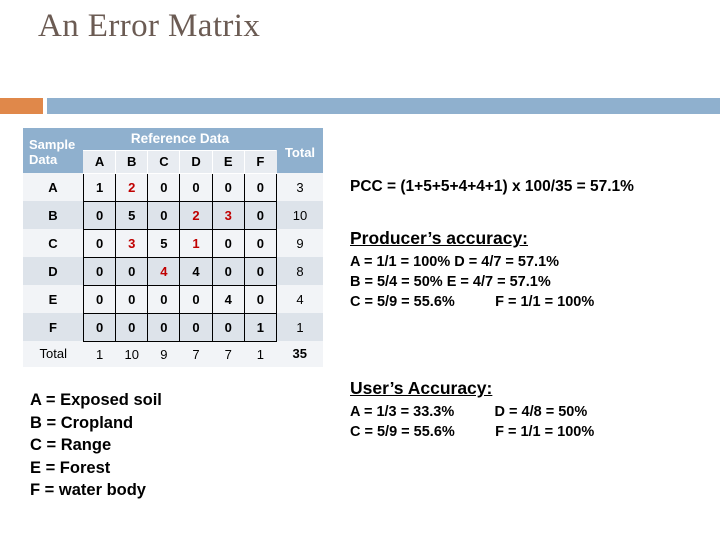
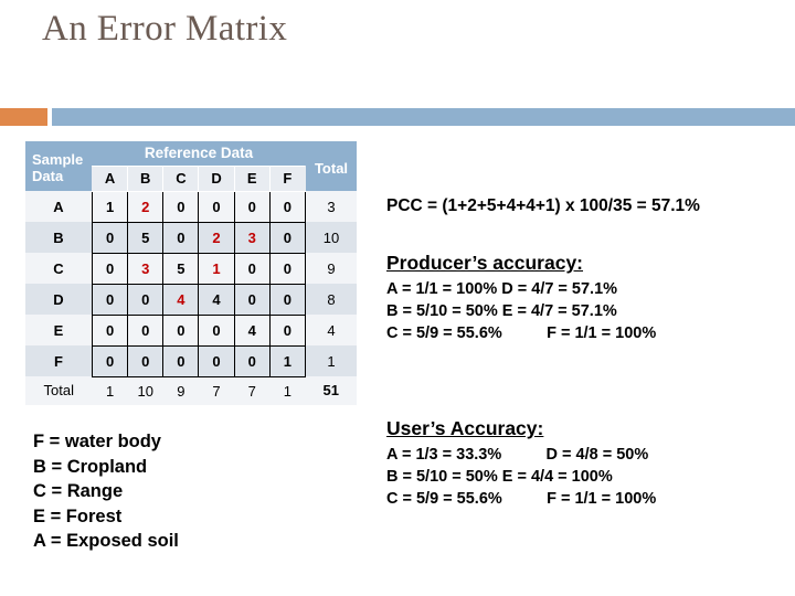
  An Error Matrix
  Sample Data	Reference Data	Total
  A	B	C	D	E	F
  A	1	2	0	0	0	0	3
  B	0	5	0	2	3	0	10
  C	0	3	5	1	0	0	9
  D	0	0	4	4	0	0	8
  E	0	0	0	0	4	0	4
  F	0	0	0	0	0	1	1
- Total	1	10	9	7	7	1	35
+ Total	1	10	9	7	7	1	51
- A = Exposed soil
+ F = water body
  B = Cropland
  C = Range
  E = Forest
- F = water body
+ A = Exposed soil
- PCC = (1+5+5+4+4+1) x 100/35 = 57.1%
+ PCC = (1+2+5+4+4+1) x 100/35 = 57.1%
  Producer’s accuracy:
  A = 1/1 = 100% D = 4/7 = 57.1%
- B = 5/4 = 50% E = 4/7 = 57.1%
+ B = 5/10 = 50% E = 4/7 = 57.1%
  C = 5/9 = 55.6% F = 1/1 = 100%
  User’s Accuracy:
  A = 1/3 = 33.3% D = 4/8 = 50%
+ B = 5/10 = 50% E = 4/4 = 100%
  C = 5/9 = 55.6% F = 1/1 = 100%
